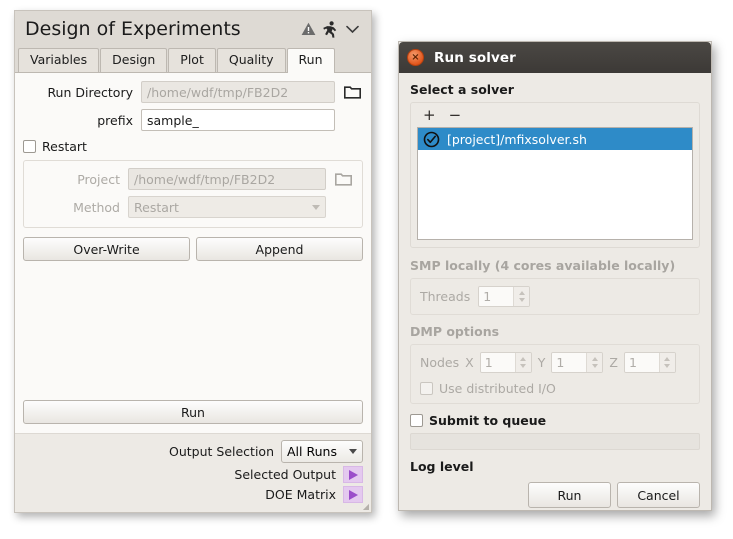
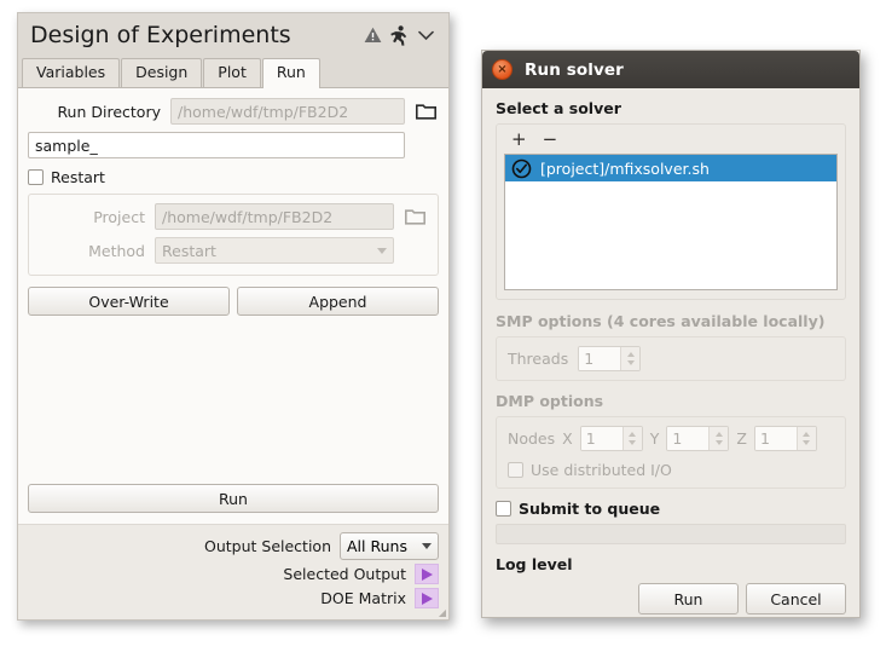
  Design of Experiments
  Variables
  Design
  Plot
- Quality
  Run
  Run Directory
  /home/wdf/tmp/FB2D2
- prefix
  sample_
  Restart
  Project
  /home/wdf/tmp/FB2D2
  Method
  Restart
  Over-Write
  Append
  Run
  Output Selection
  All Runs
  Selected Output
  DOE Matrix
  ◢
  ×
  Run solver
  Select a solver
  +
  −
  [project]/mfixsolver.sh
- SMP locally (4 cores available locally)
+ SMP options (4 cores available locally)
  Threads
  1
  DMP options
  Nodes
  X
  1
  Y
  1
  Z
  1
  Use distributed I/O
  Submit to queue
  Log level
  Run
  Cancel
